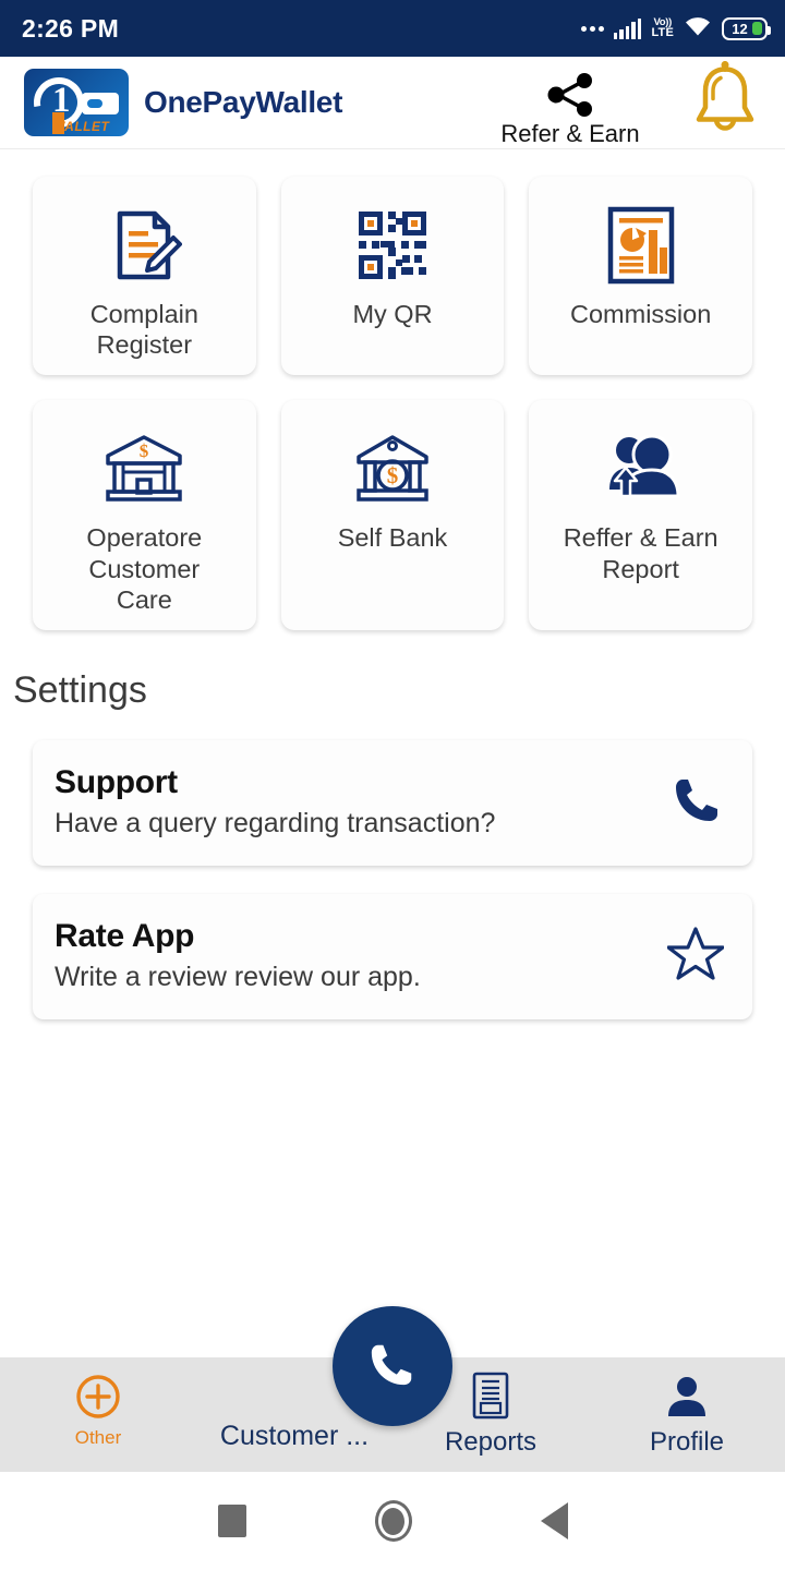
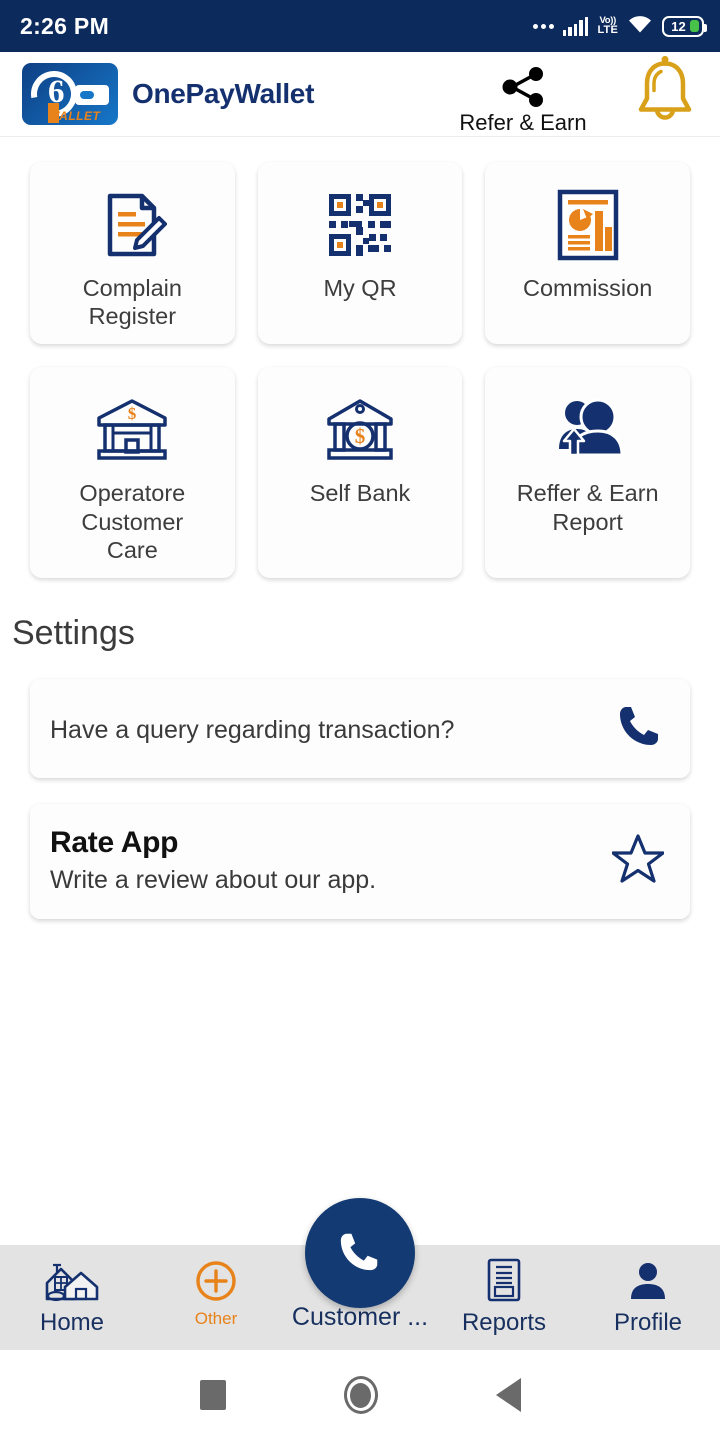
  2:26 PM
  Vo))
  LTE
  12
- 1
+ 6
  WALLET
  OnePayWallet
  Refer & Earn
  Complain
  Register
  My QR
  Commission
  $
  Operatore
  Customer
  Care
  $
  Self Bank
  Reffer & Earn
  Report
  Settings
- Support
  Have a query regarding transaction?
  Rate App
- Write a review review our app.
+ Write a review about our app.
+ Home
  Other
  Customer ...
  Reports
  Profile
